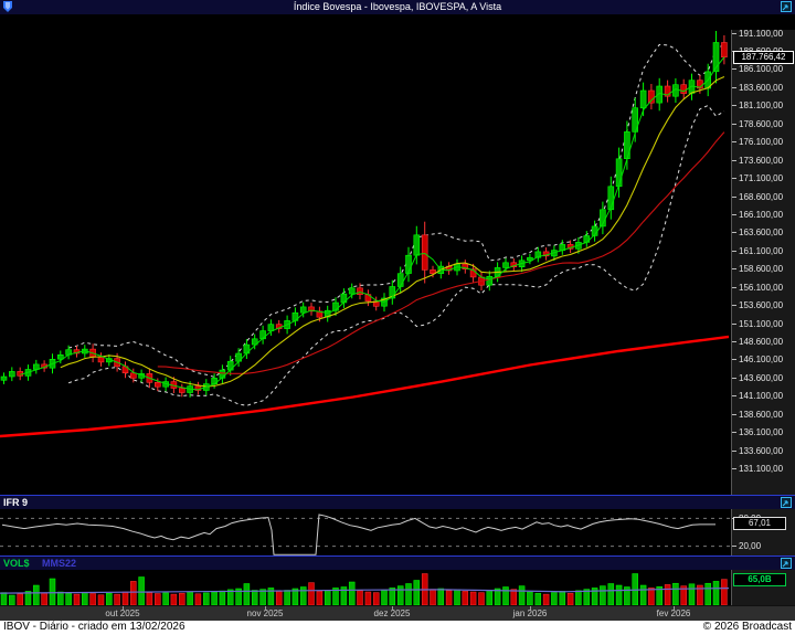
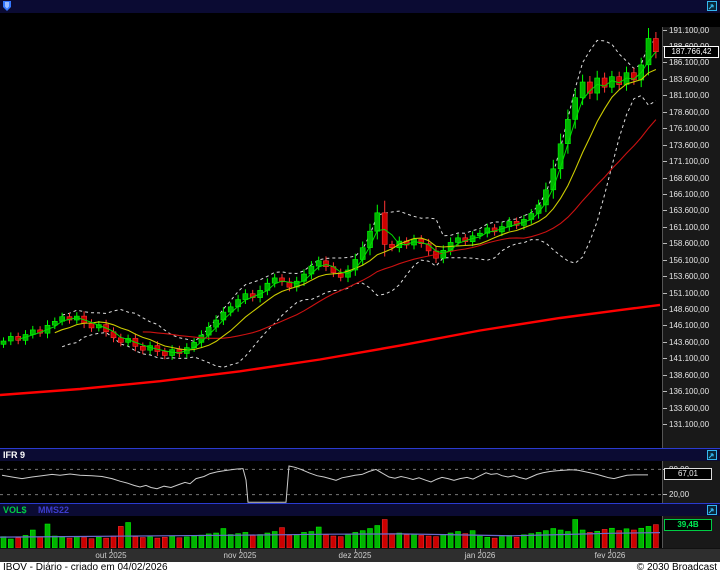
- Índice Bovespa - Ibovespa, IBOVESPA, A Vista
  187.766,42
  191.100,00
  186.100,00
  183.600,00
  181.100,00
  178.600,00
  176.100,00
  173.600,00
  171.100,00
  168.600,00
  166.100,00
  163.600,00
  161.100,00
  158.600,00
  156.100,00
  153.600,00
  151.100,00
  148.600,00
  146.100,00
  143.600,00
  141.100,00
  138.600,00
  136.100,00
  133.600,00
  131.100,00
  IFR 9
  20,00
  67,01
  VOL$
  MMS22
- 65,0B
+ 39,4B
  out 2025
  nov 2025
  dez 2025
  jan 2026
  fev 2026
- IBOV - Diário - criado em 13/02/2026
+ IBOV - Diário - criado em 04/02/2026
- © 2026 Broadcast
+ © 2030 Broadcast
